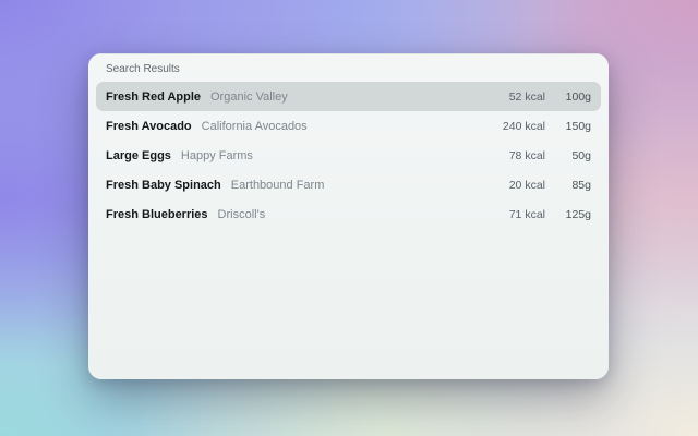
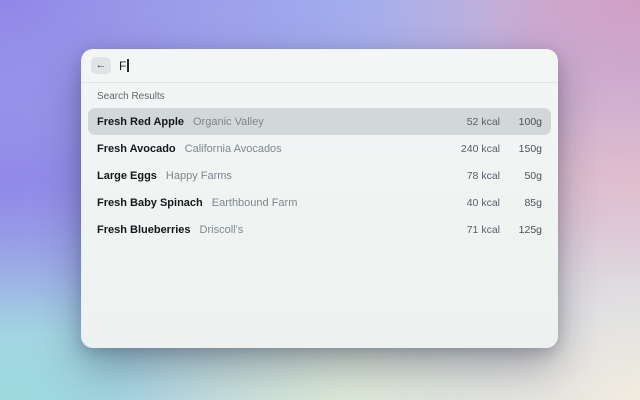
+ ←
+ F
  Search Results
  Fresh Red Apple
  Organic Valley
  52 kcal
  100g
  Fresh Avocado
  California Avocados
  240 kcal
  150g
  Large Eggs
  Happy Farms
  78 kcal
  50g
  Fresh Baby Spinach
  Earthbound Farm
- 20 kcal
+ 40 kcal
  85g
  Fresh Blueberries
  Driscoll's
  71 kcal
  125g
